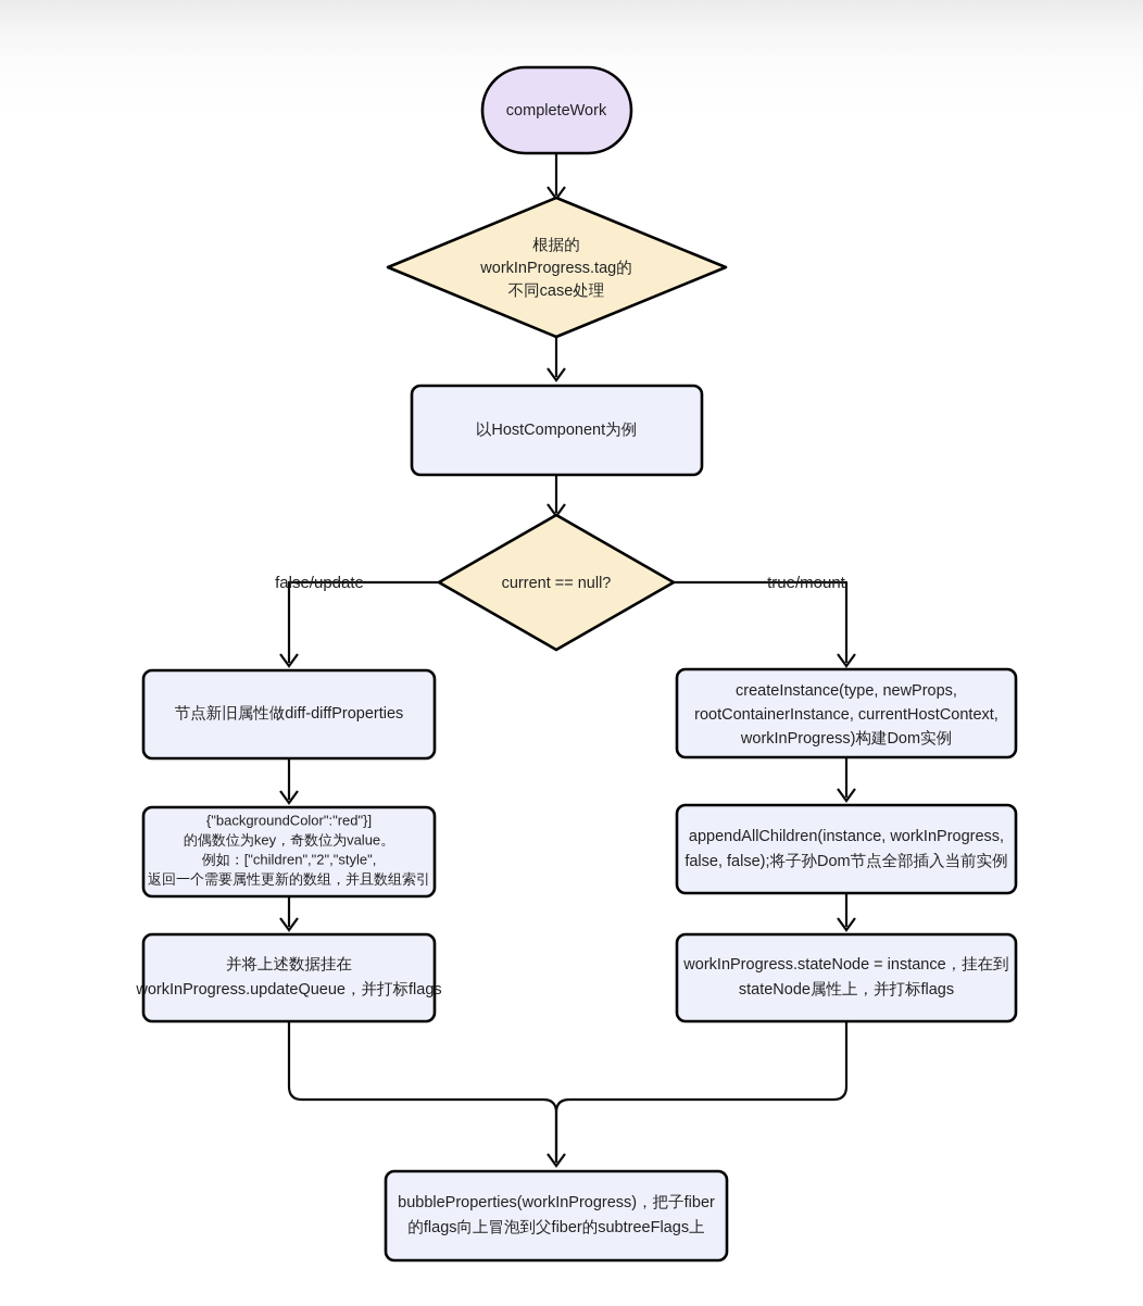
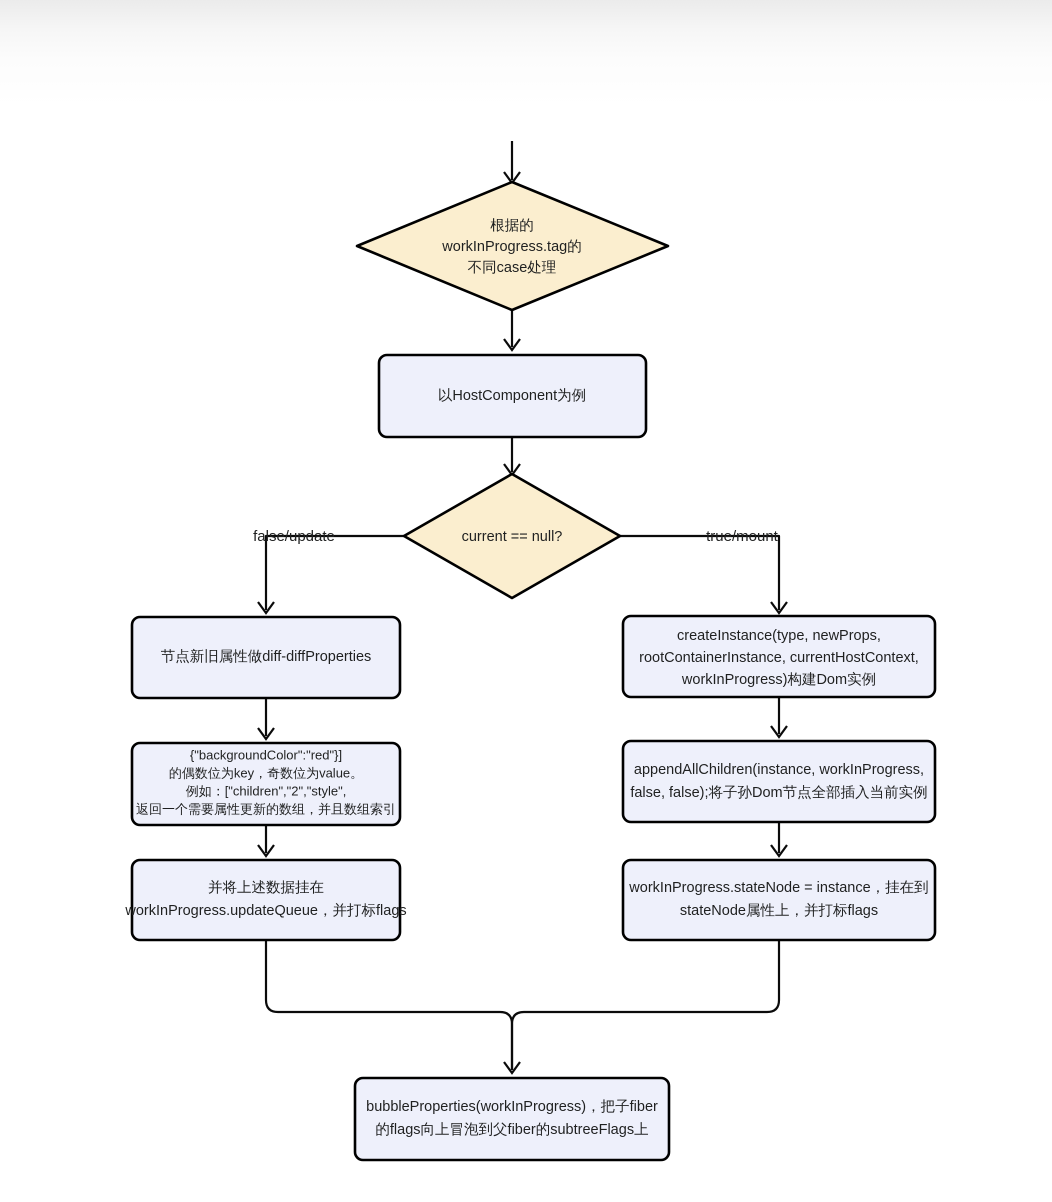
- completeWork
  根据的
  workInProgress.tag的
  不同case处理
  以HostComponent为例
  current == null?
  false/update
  true/mount
  节点新旧属性做diff-diffProperties
  {"backgroundColor":"red"}]
  的偶数位为key，奇数位为value。
  例如：["children","2","style",
  返回一个需要属性更新的数组，并且数组索引
  并将上述数据挂在
  workInProgress.updateQueue，并打标flags
  createInstance(type, newProps,
  rootContainerInstance, currentHostContext,
  workInProgress)构建Dom实例
  appendAllChildren(instance, workInProgress,
  false, false);将子孙Dom节点全部插入当前实例
  workInProgress.stateNode = instance，挂在到
  stateNode属性上，并打标flags
  bubbleProperties(workInProgress)，把子fiber
  的flags向上冒泡到父fiber的subtreeFlags上
